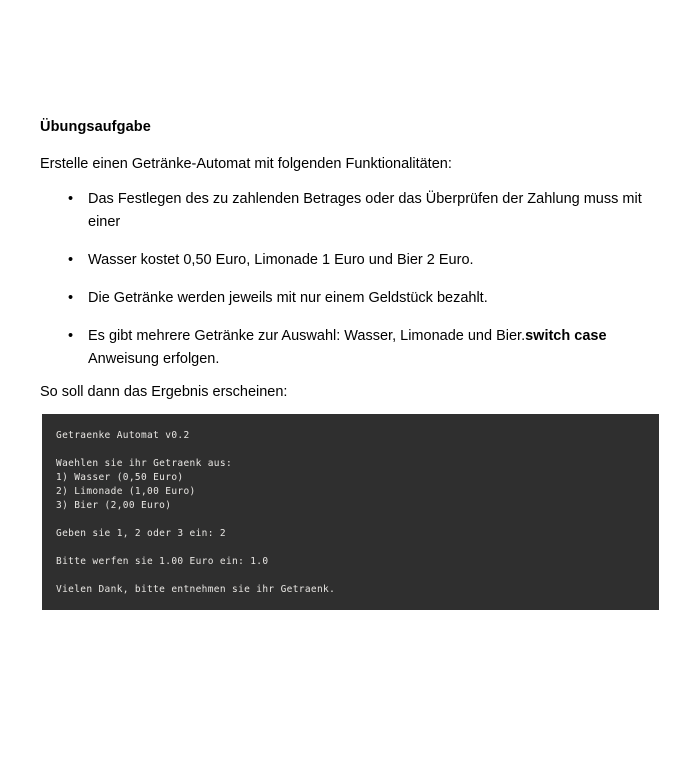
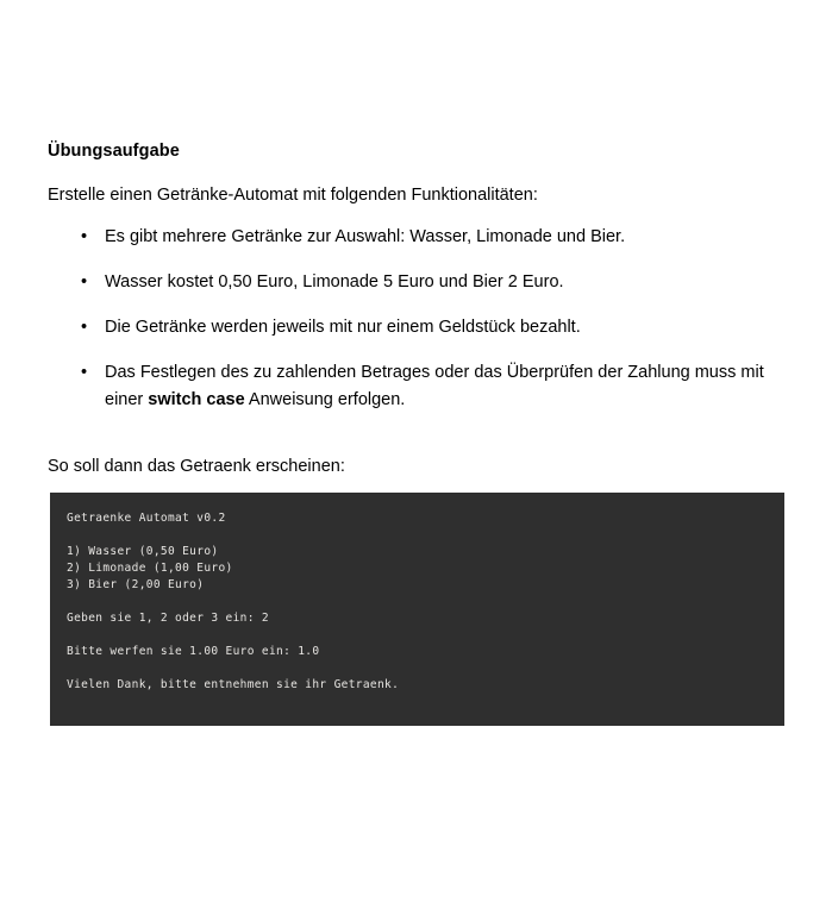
  Übungsaufgabe
  Erstelle einen Getränke-Automat mit folgenden Funktionalitäten:
  •
- Das Festlegen des zu zahlenden Betrages oder das Überprüfen der Zahlung muss mit einer
+ Es gibt mehrere Getränke zur Auswahl: Wasser, Limonade und Bier.
  •
- Wasser kostet 0,50 Euro, Limonade 1 Euro und Bier 2 Euro.
+ Wasser kostet 0,50 Euro, Limonade 5 Euro und Bier 2 Euro.
  •
  Die Getränke werden jeweils mit nur einem Geldstück bezahlt.
  •
- Es gibt mehrere Getränke zur Auswahl: Wasser, Limonade und Bier.switch case Anweisung erfolgen.
+ Das Festlegen des zu zahlenden Betrages oder das Überprüfen der Zahlung muss mit einer switch case Anweisung erfolgen.
- So soll dann das Ergebnis erscheinen:
+ So soll dann das Getraenk erscheinen:
  Getraenke Automat v0.2
- Waehlen sie ihr Getraenk aus:
  1) Wasser (0,50 Euro)
  2) Limonade (1,00 Euro)
  3) Bier (2,00 Euro)
  Geben sie 1, 2 oder 3 ein: 2
  Bitte werfen sie 1.00 Euro ein: 1.0
  Vielen Dank, bitte entnehmen sie ihr Getraenk.
